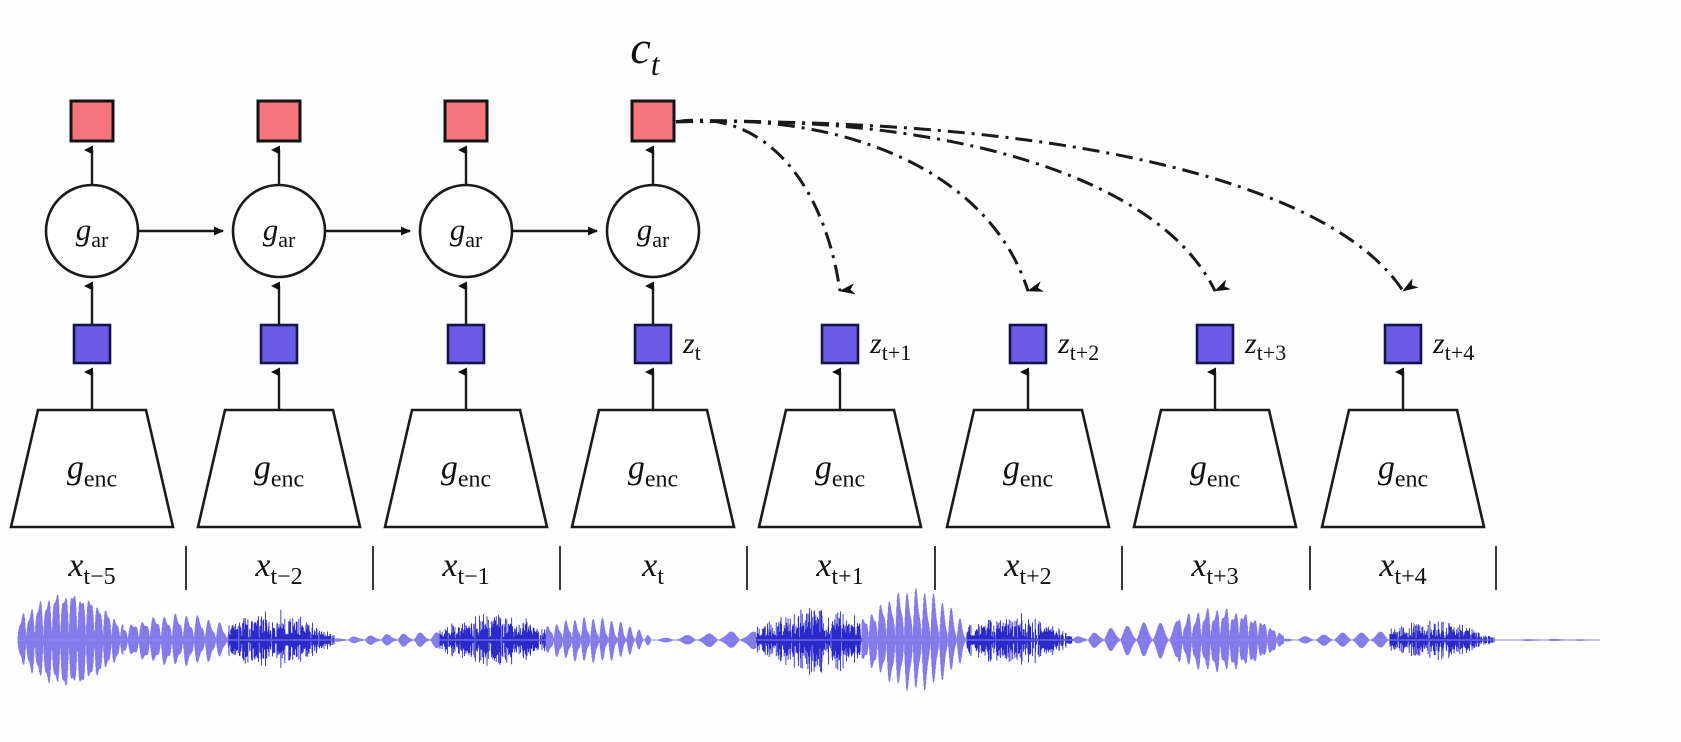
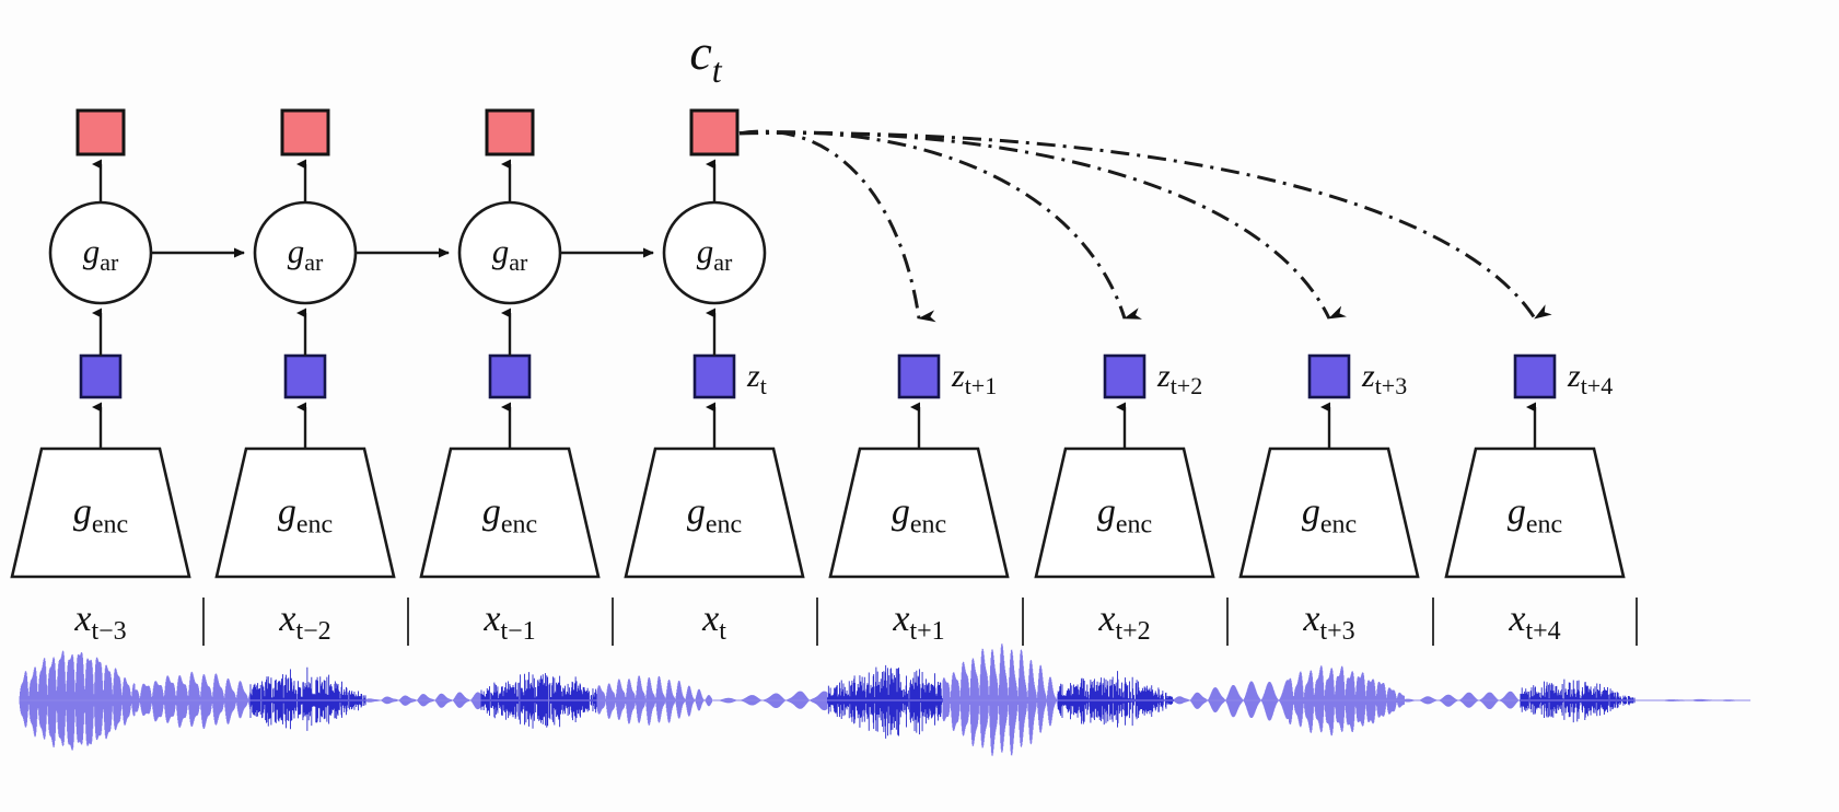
  genc
  gar
- xt−5
+ xt−3
  genc
  gar
  xt−2
  genc
  gar
  xt−1
  genc
  zt
  gar
  xt
  genc
  zt+1
  xt+1
  genc
  zt+2
  xt+2
  genc
  zt+3
  xt+3
  genc
  zt+4
  xt+4
  ct
